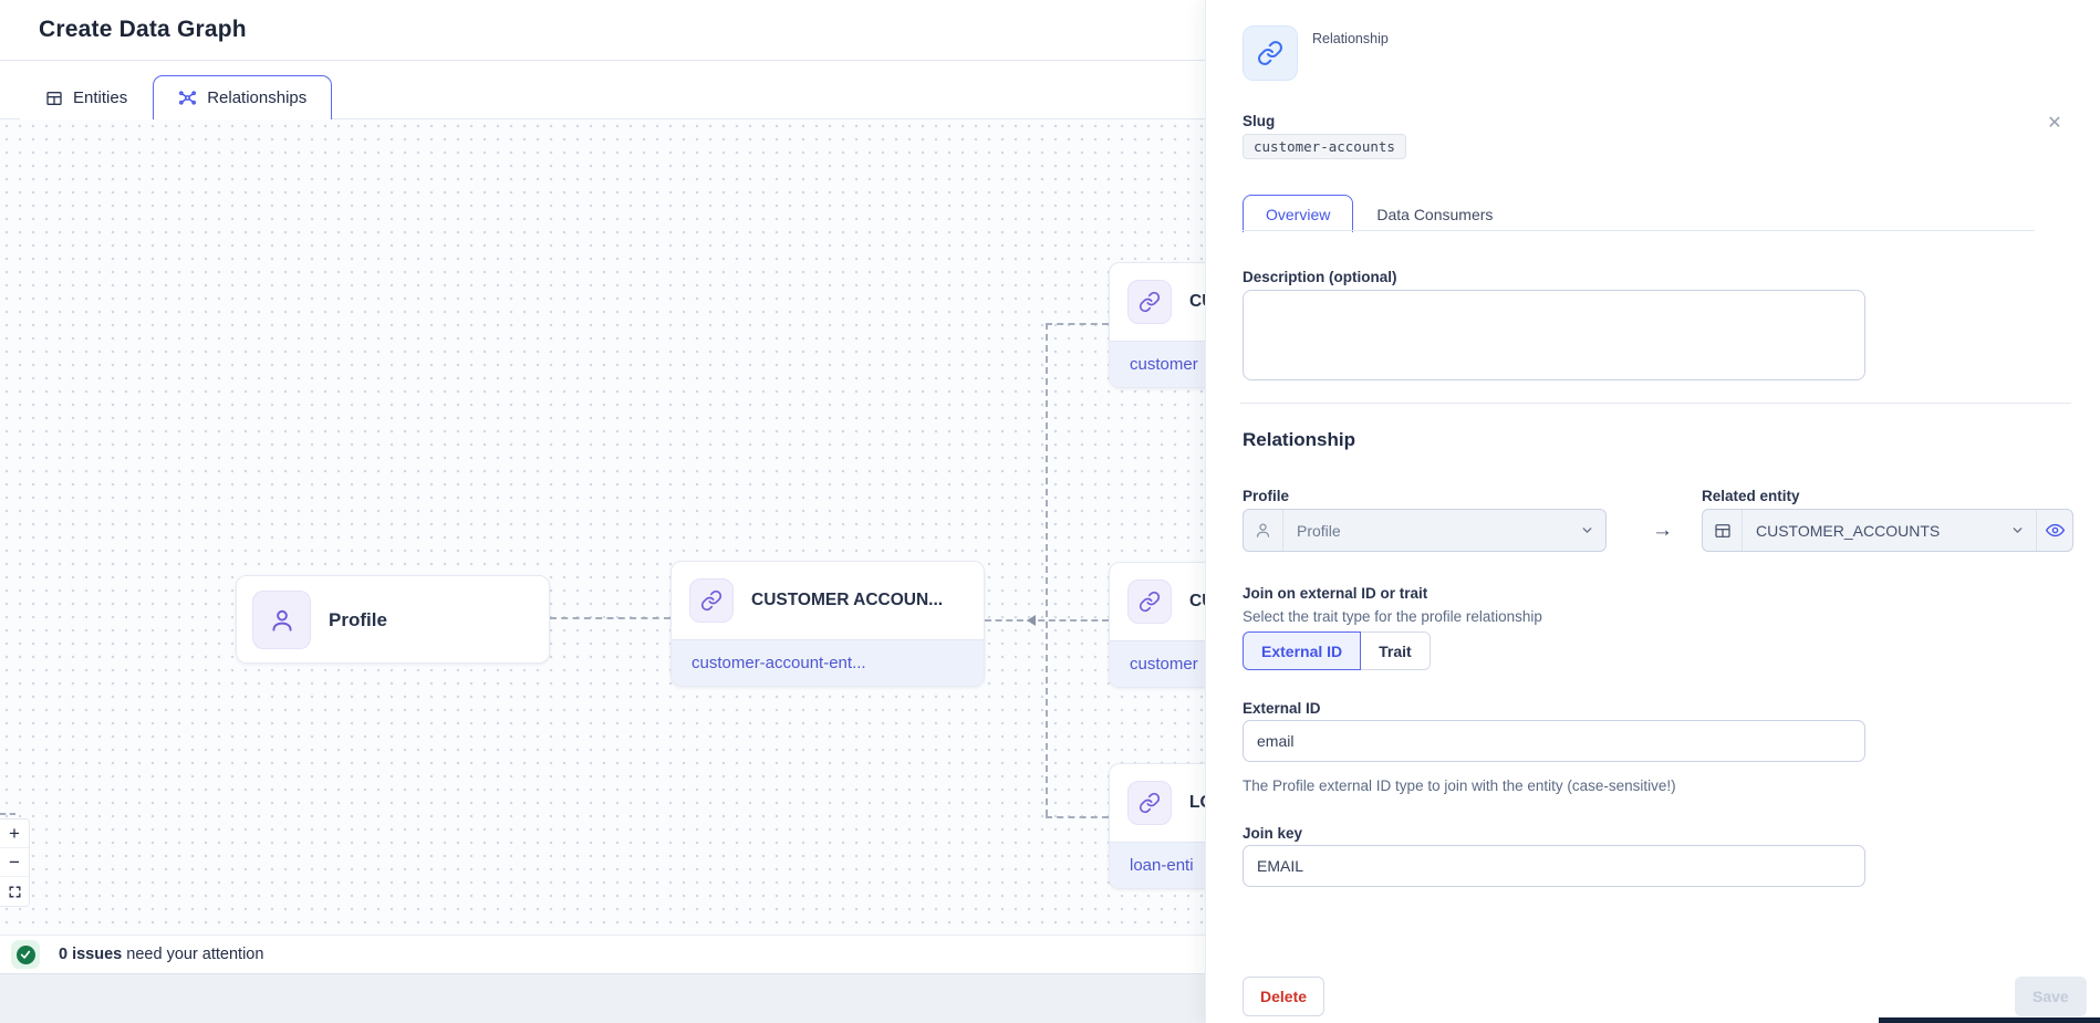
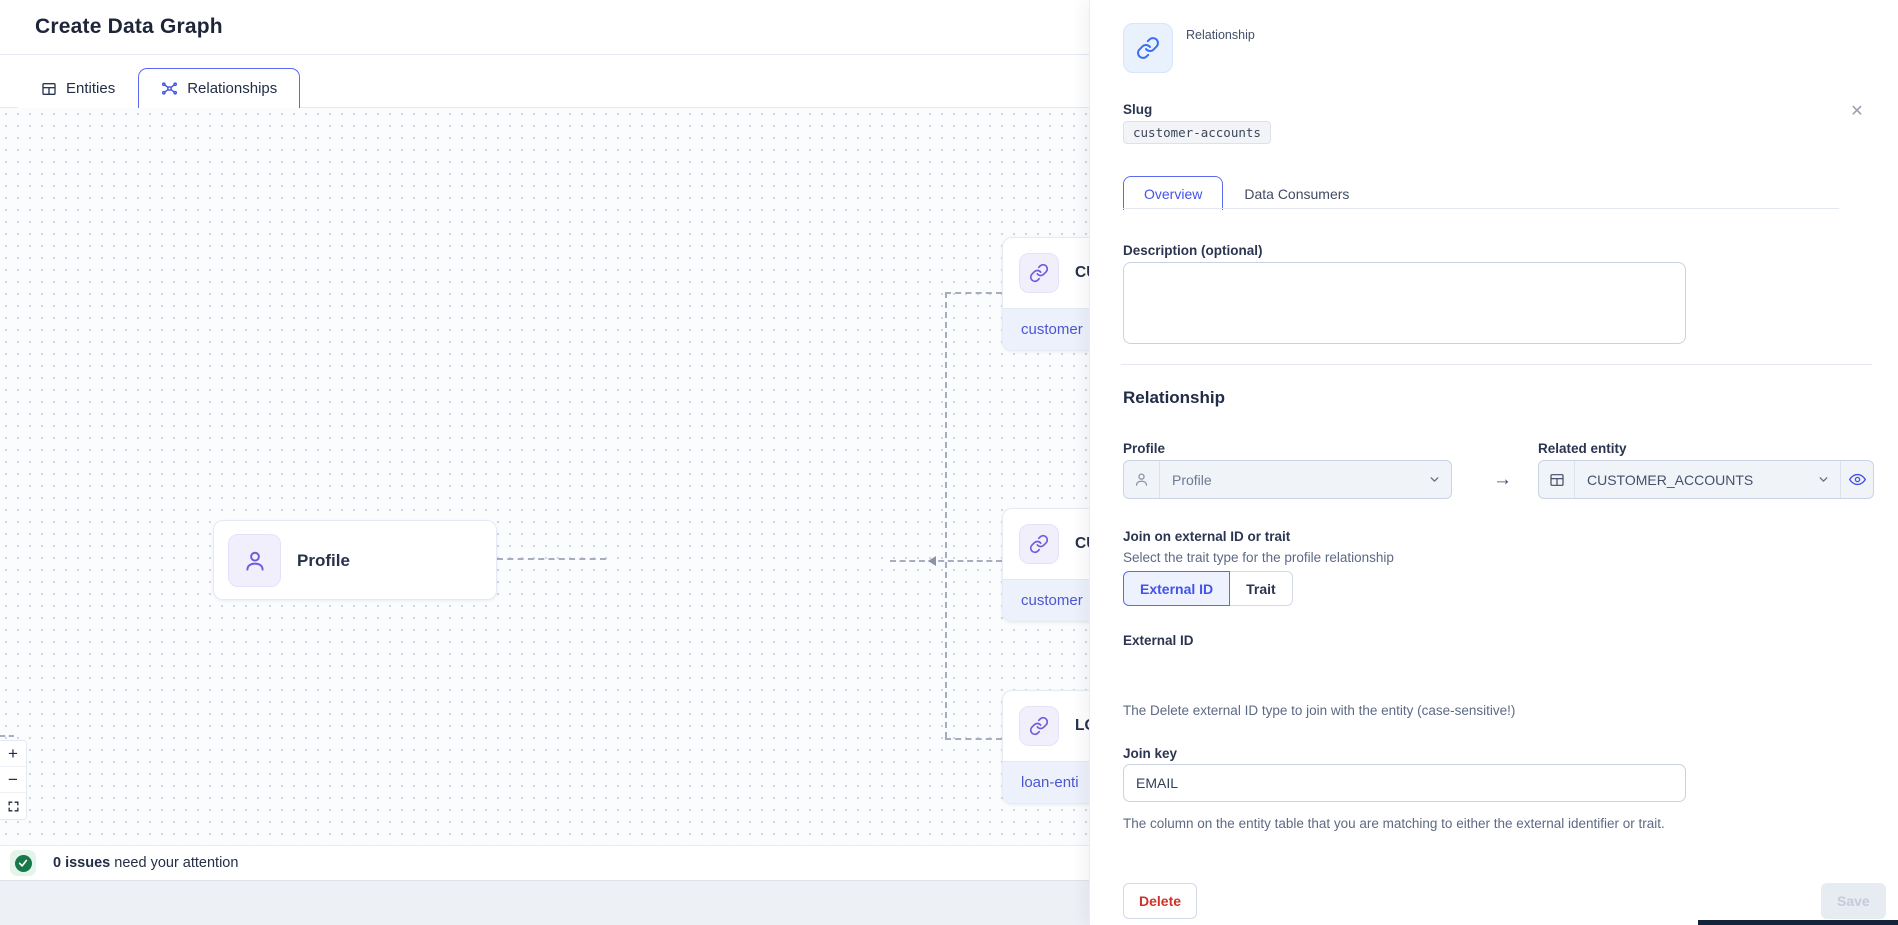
  Create Data Graph
  Entities
  Relationships
  Profile
- CUSTOMER ACCOUN...
- customer-account-ent...
  customer
  customer
  loan-enti
  +
  −
  0 issues need your attention
  ✕
  Relationship
  Slug
  customer-accounts
  Overview
  Data Consumers
  Description (optional)
  Relationship
  Profile
  Profile
  →
  Related entity
  CUSTOMER_ACCOUNTS
  Join on external ID or trait
  Select the trait type for the profile relationship
  External ID
  Trait
  External ID
- email
- The Profile external ID type to join with the entity (case-sensitive!)
+ The Delete external ID type to join with the entity (case-sensitive!)
  Join key
  EMAIL
+ The column on the entity table that you are matching to either the external identifier or trait.
  Delete
  Save
